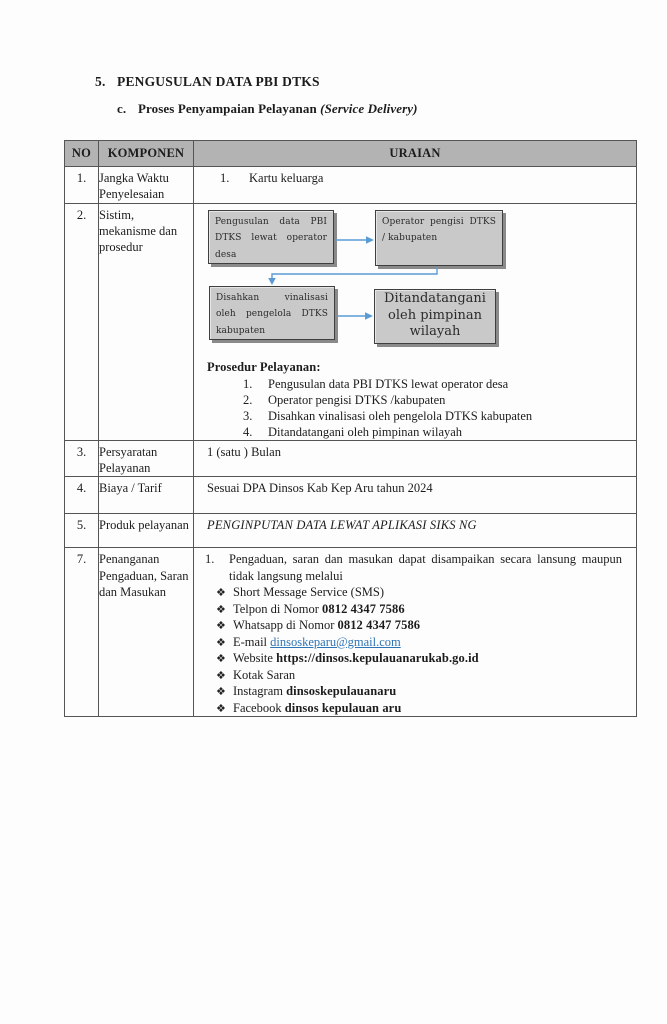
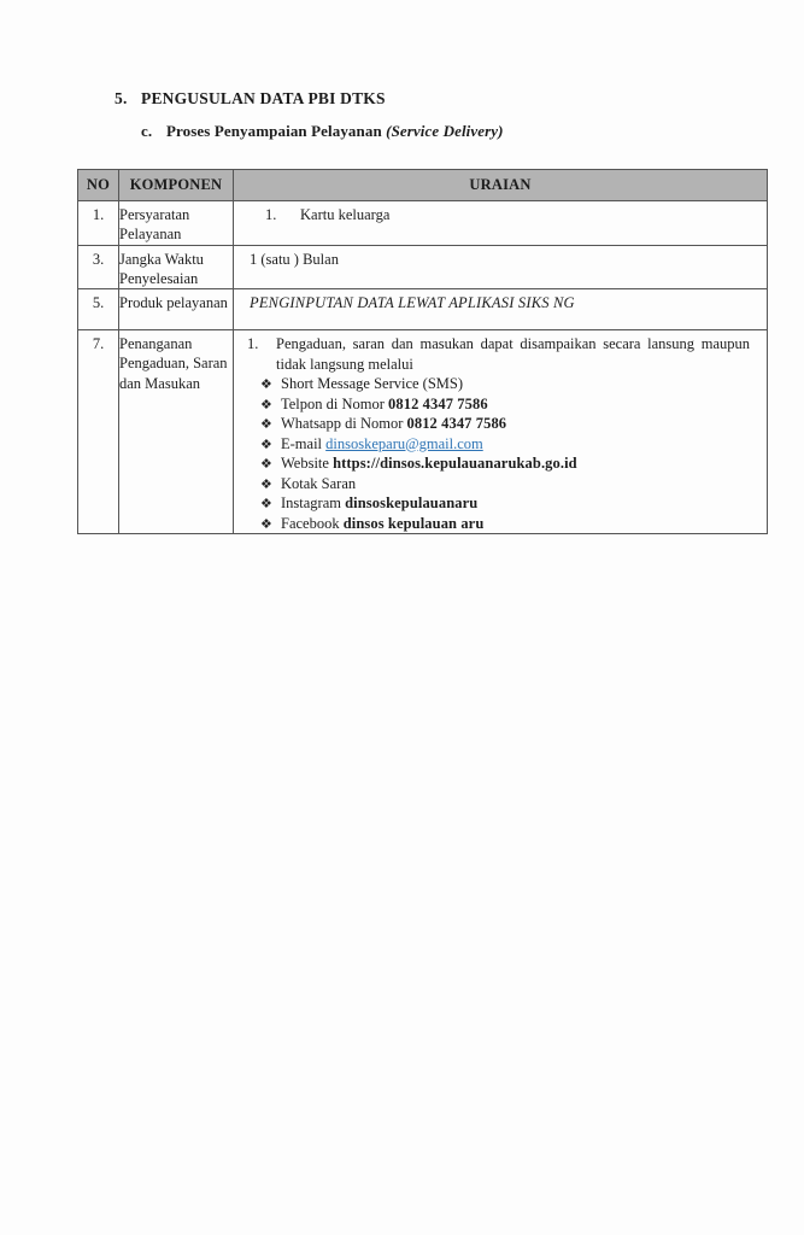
  5. PENGUSULAN DATA PBI DTKS
  c. Proses Penyampaian Pelayanan (Service Delivery)
  NO	KOMPONEN	URAIAN
- 1.	Jangka Waktu Penyelesaian	1. Kartu keluarga
+ 1.	Persyaratan Pelayanan	1. Kartu keluarga
- 2.	Sistim, mekanisme dan prosedur	Pengusulan data PBI DTKS lewat operator desa Operator pengisi DTKS / kabupaten Disahkan vinalisasi oleh pengelola DTKS kabupaten Ditandatangani oleh pimpinan wilayah Prosedur Pelayanan: 1. Pengusulan data PBI DTKS lewat operator desa 2. Operator pengisi DTKS /kabupaten 3. Disahkan vinalisasi oleh pengelola DTKS kabupaten 4. Ditandatangani oleh pimpinan wilayah
- 3.	Persyaratan Pelayanan	1 (satu ) Bulan
+ 3.	Jangka Waktu Penyelesaian	1 (satu ) Bulan
- 4.	Biaya / Tarif	Sesuai DPA Dinsos Kab Kep Aru tahun 2024
  5.	Produk pelayanan	PENGINPUTAN DATA LEWAT APLIKASI SIKS NG
  7.	Penanganan Pengaduan, Saran dan Masukan	1. Pengaduan, saran dan masukan dapat disampaikan secara lansung maupun tidak langsung melalui ❖ Short Message Service (SMS) ❖ Telpon di Nomor 0812 4347 7586 ❖ Whatsapp di Nomor 0812 4347 7586 ❖ E-mail dinsoskeparu@gmail.com ❖ Website https://dinsos.kepulauanarukab.go.id ❖ Kotak Saran ❖ Instagram dinsoskepulauanaru ❖ Facebook dinsos kepulauan aru
